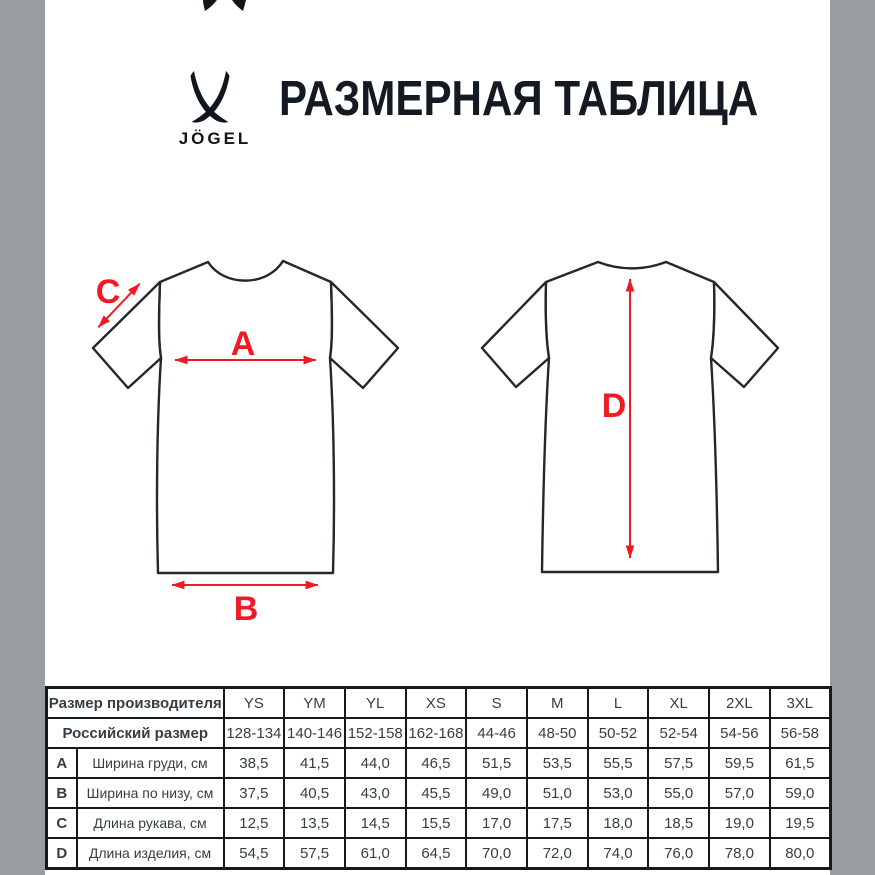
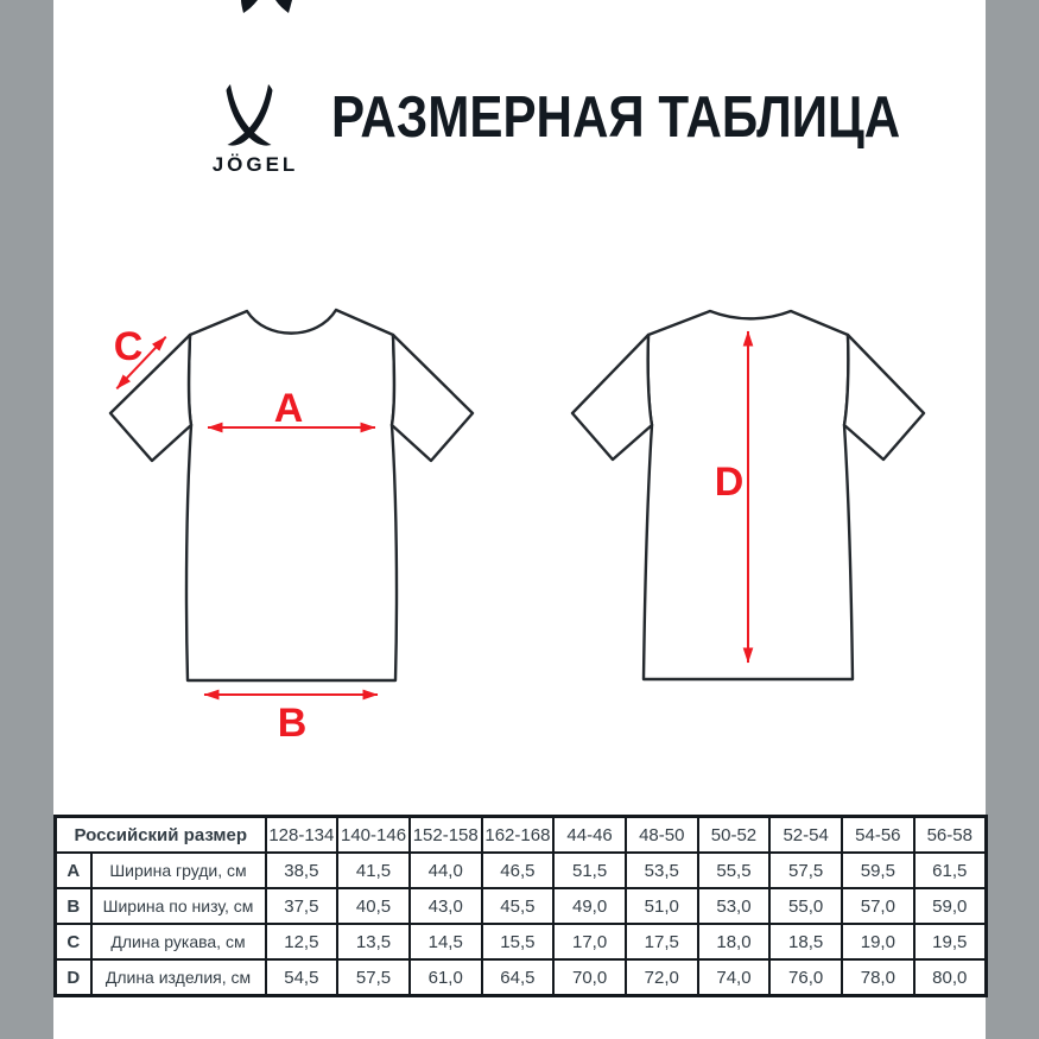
  A
  B
  C
  D
  JÖGEL
  РАЗМЕРНАЯ ТАБЛИЦА
- Размер производителя	YS	YM	YL	XS	S	M	L	XL	2XL	3XL
  Российский размер	128-134	140-146	152-158	162-168	44-46	48-50	50-52	52-54	54-56	56-58
  A	Ширина груди, см	38,5	41,5	44,0	46,5	51,5	53,5	55,5	57,5	59,5	61,5
  B	Ширина по низу, см	37,5	40,5	43,0	45,5	49,0	51,0	53,0	55,0	57,0	59,0
  C	Длина рукава, см	12,5	13,5	14,5	15,5	17,0	17,5	18,0	18,5	19,0	19,5
  D	Длина изделия, см	54,5	57,5	61,0	64,5	70,0	72,0	74,0	76,0	78,0	80,0
